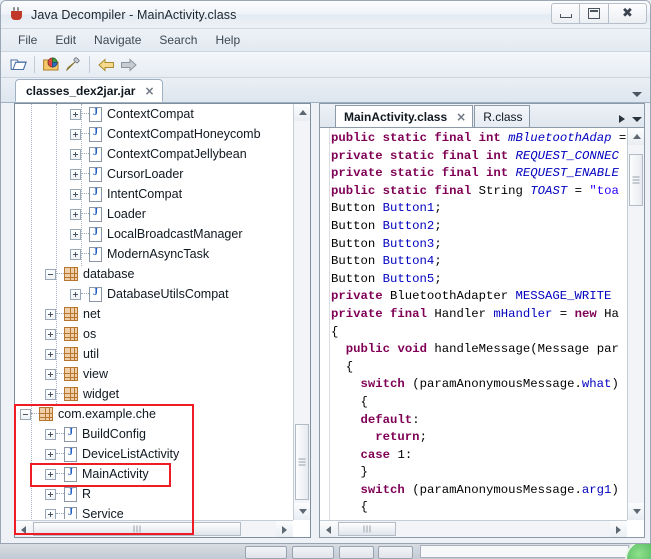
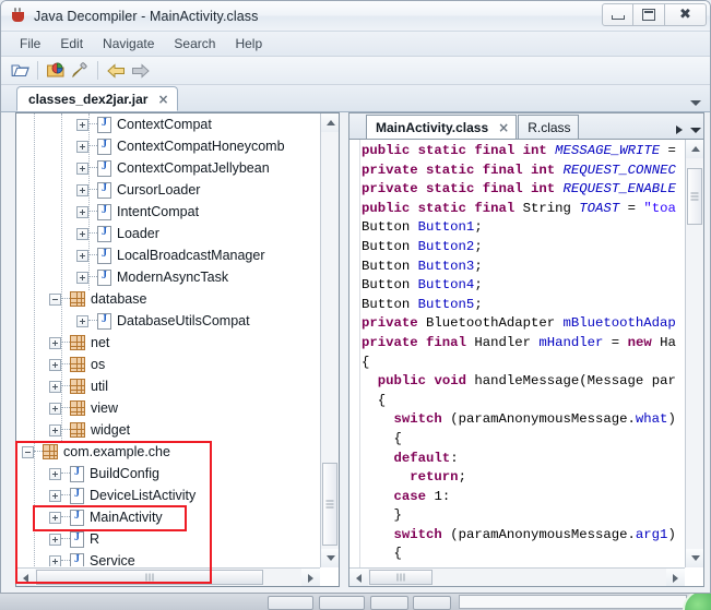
  Java Decompiler - MainActivity.class
  ✖
  File
  Edit
  Navigate
  Search
  Help
  classes_dex2jar.jar
  ×
  ContextCompat
  ContextCompatHoneycomb
  ContextCompatJellybean
  CursorLoader
  IntentCompat
  Loader
  LocalBroadcastManager
  ModernAsyncTask
  database
  DatabaseUtilsCompat
  net
  os
  util
  view
  widget
  com.example.che
  BuildConfig
  DeviceListActivity
  MainActivity
  R
  Service
  MainActivity.class
  ×
  R.class
- public static final int mBluetoothAdap =
+ public static final int MESSAGE_WRITE =
  private static final int REQUEST_CONNEC
  private static final int REQUEST_ENABLE
  public static final String TOAST = "toa
  Button Button1;
  Button Button2;
  Button Button3;
  Button Button4;
  Button Button5;
- private BluetoothAdapter MESSAGE_WRITE
+ private BluetoothAdapter mBluetoothAdap
  private final Handler mHandler = new Ha
  {
  public void handleMessage(Message par
  {
  switch (paramAnonymousMessage.what)
  {
  default:
  return;
  case 1:
  }
  switch (paramAnonymousMessage.arg1)
  {
